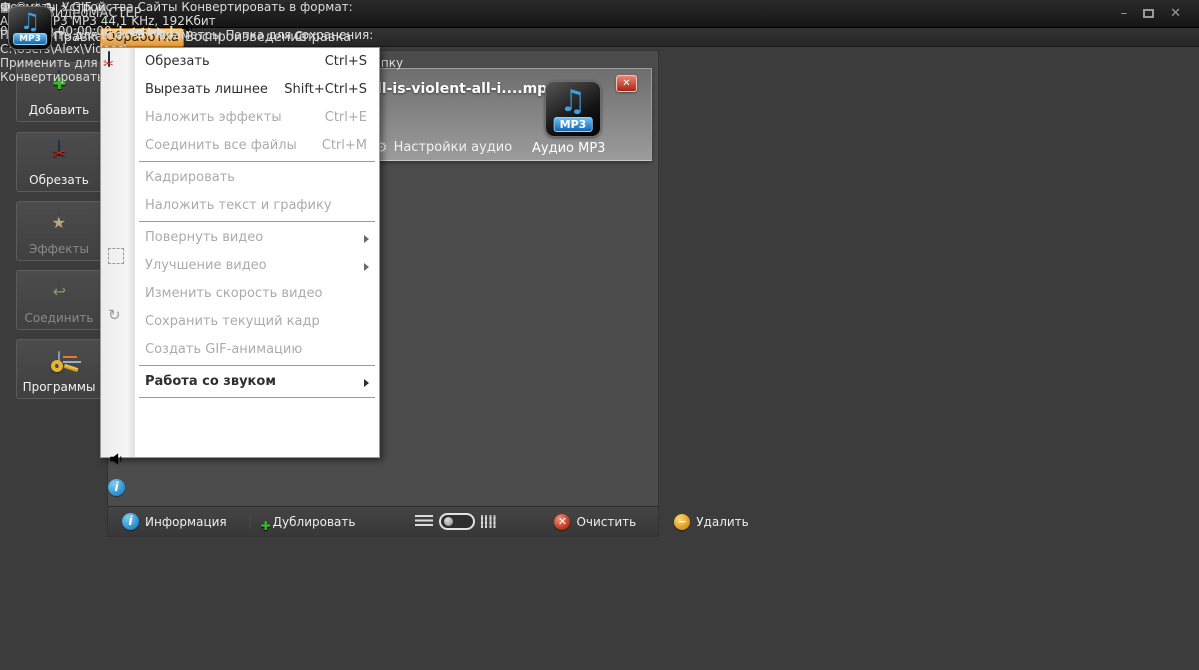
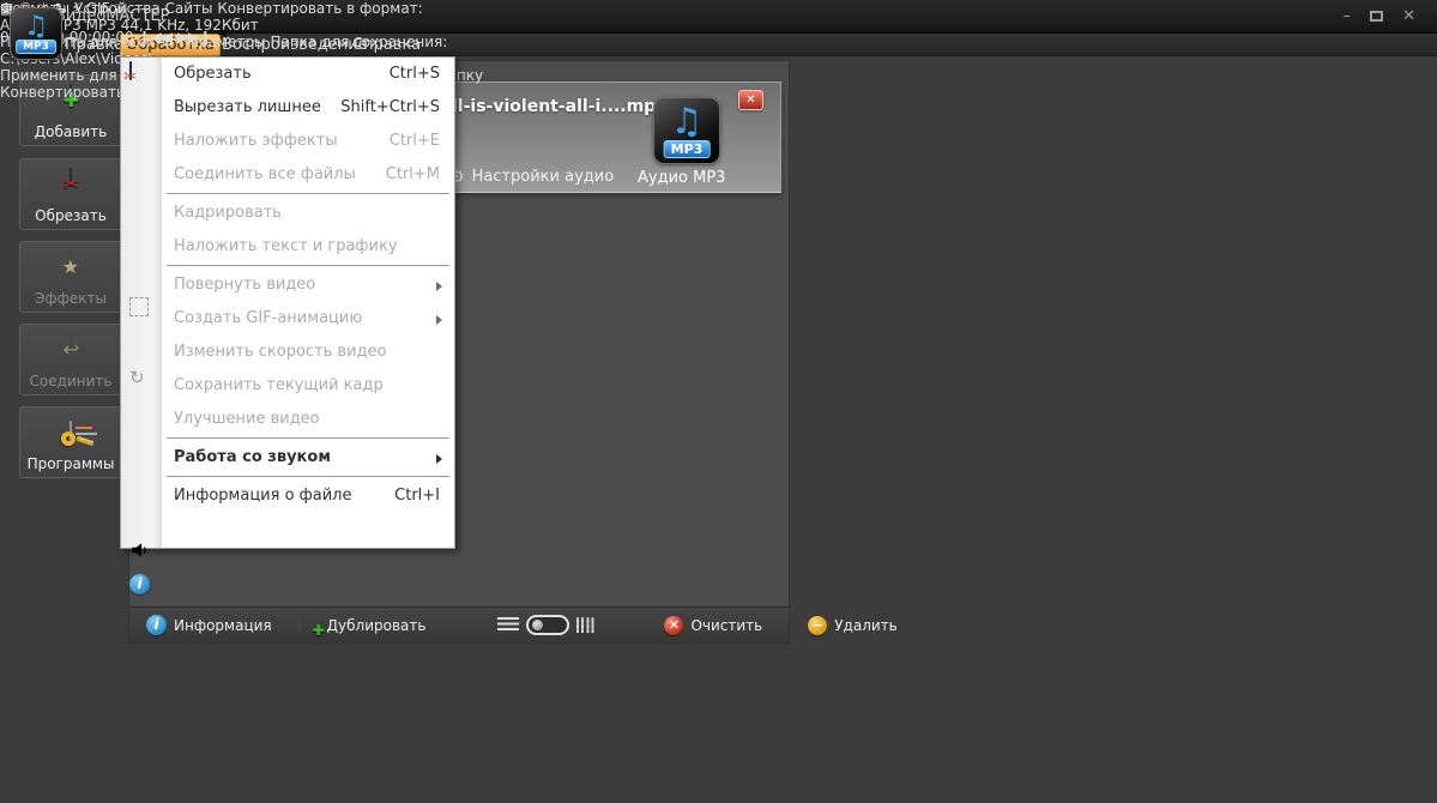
  идеоМАСТЕР
  –
  ✕
  Правк
  Обработка
  Воспроизведение
  Справка
  ✚
  Добавить
  ✂
  Обрезать
  ★
  Эффекты
  ↩
  Соединить
  Программы
  l-is-violent-all-i....mp
  ♫
  MP3
  Аудио MP3
  ⚙
  Настройки аудио
  ✕
  i
  Информация
  ✚
  Дублировать
  ✕
  Очистить
  −
  Удалить
  ▦ ↻ ⚡ GIF ▣ 0 00:00:00 ❙◀◀ ▶▶❙
  Фы Устройства Сайты Конвертировать в формат:
  ♫
  MP3
  АP3 MP3 44,1 KHz, 192Кбит
  Пить для всех ⚙ Параметры Папка для сохранения:
  ✂
  ↻
  i
  Обрезать
  Ctrl+S
  Вырезать лишнее
  Shift+Ctrl+S
  Наложить эффекты
  Ctrl+E
  Соединить все файлы
  Ctrl+M
  Кадрировать
  Наложить текст и графику
  Повернуть видео
- Улучшение видео
+ Создать GIF-анимацию
  Изменить скорость видео
  Сохранить текущий кадр
- Создать GIF-анимацию
+ Улучшение видео
  Работа со звуком
+ Информация о файле
+ Ctrl+I
